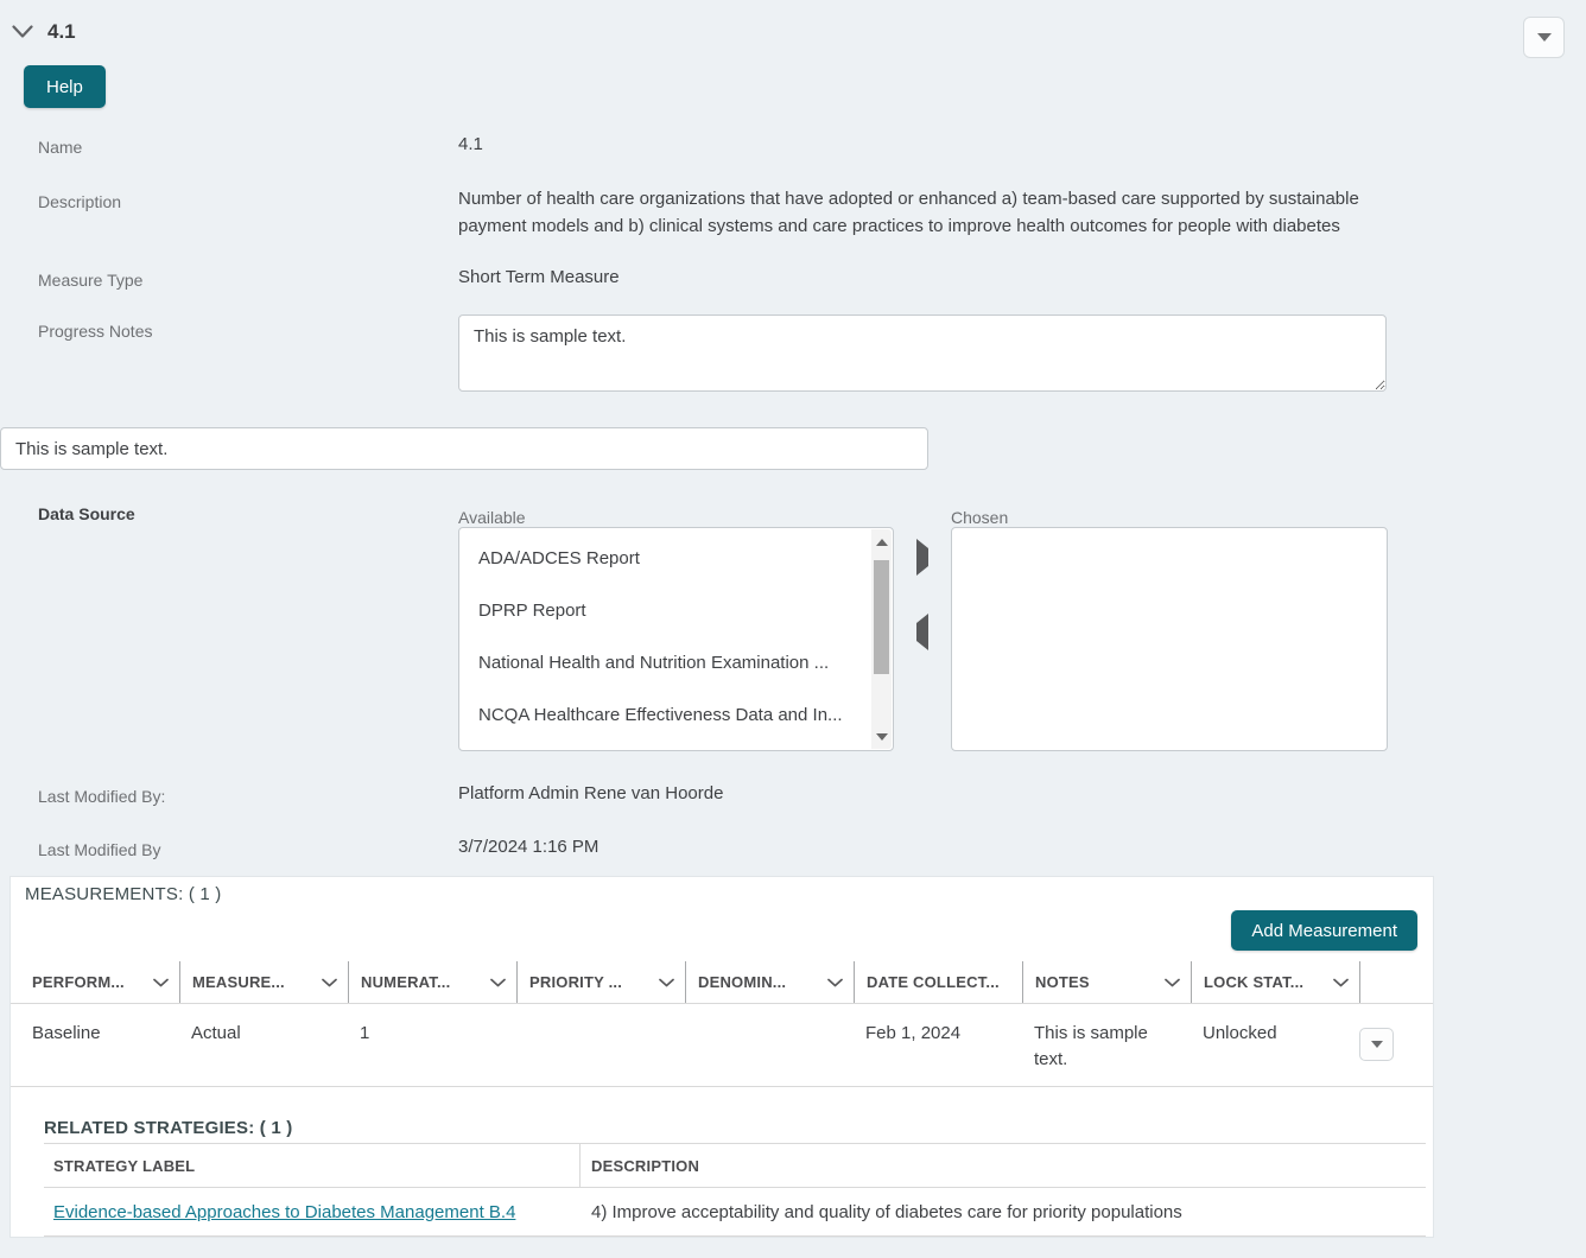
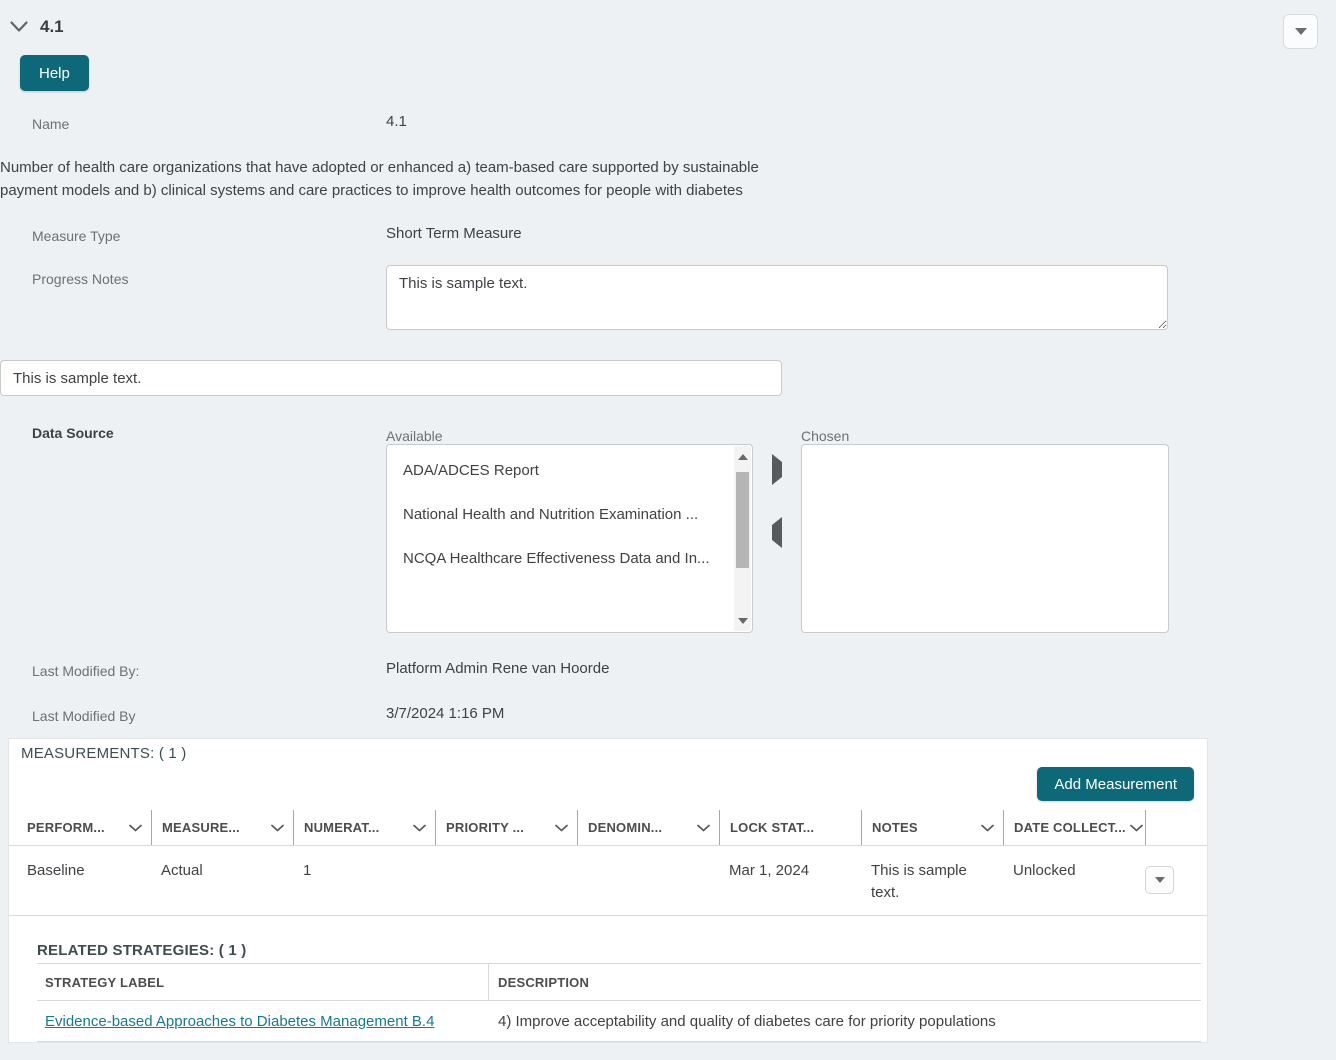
  4.1
  Help
  Name
  4.1
- Description
  Number of health care organizations that have adopted or enhanced a) team-based care supported by sustainable payment models and b) clinical systems and care practices to improve health outcomes for people with diabetes
  Measure Type
  Short Term Measure
  Progress Notes
  This is sample text.
  This is sample text.
  Data Source
  Available
  ADA/ADCES Report
- DPRP Report
  National Health and Nutrition Examination ...
  NCQA Healthcare Effectiveness Data and In...
  Chosen
  Last Modified By:
  Platform Admin Rene van Hoorde
  Last Modified By
  3/7/2024 1:16 PM
  MEASUREMENTS: ( 1 )
  Add Measurement
  PERFORM...
  MEASURE...
  NUMERAT...
  PRIORITY ...
  DENOMIN...
- DATE COLLECT...
+ LOCK STAT...
  NOTES
- LOCK STAT...
+ DATE COLLECT...
  Baseline
  Actual
  1
- Feb 1, 2024
+ Mar 1, 2024
  This is sample text.
  Unlocked
  RELATED STRATEGIES: ( 1 )
  STRATEGY LABEL
  DESCRIPTION
  Evidence-based Approaches to Diabetes Management B.4
  4) Improve acceptability and quality of diabetes care for priority populations
